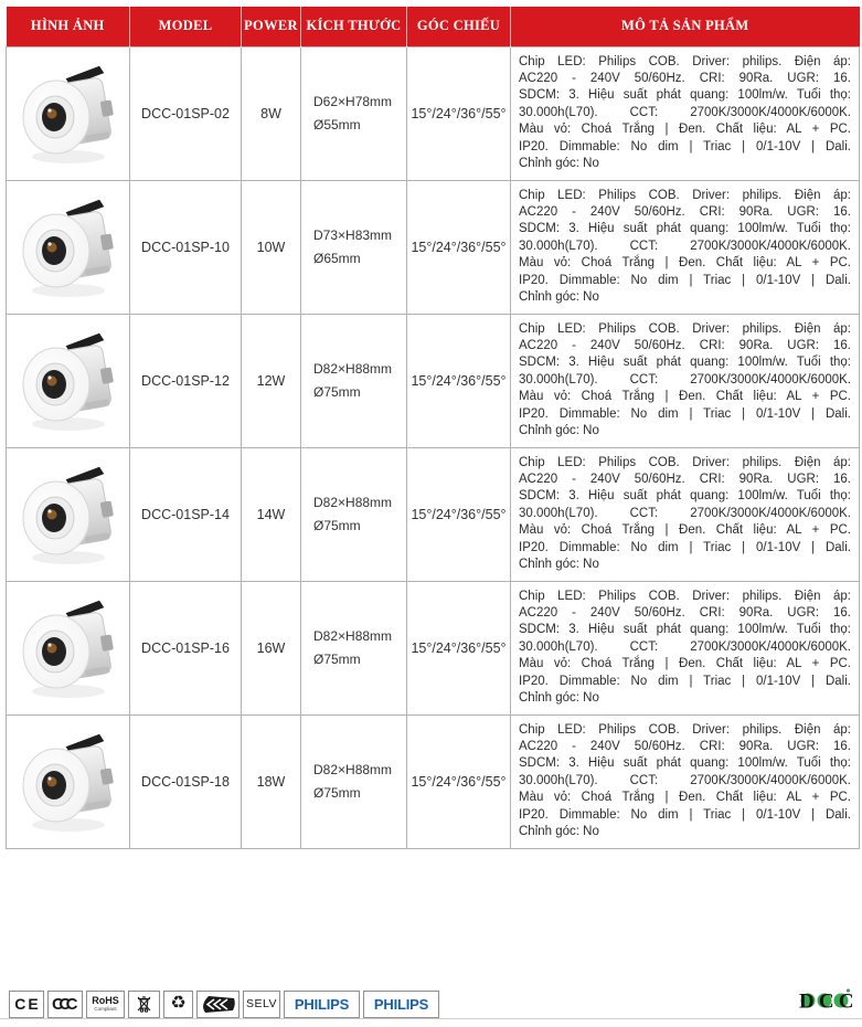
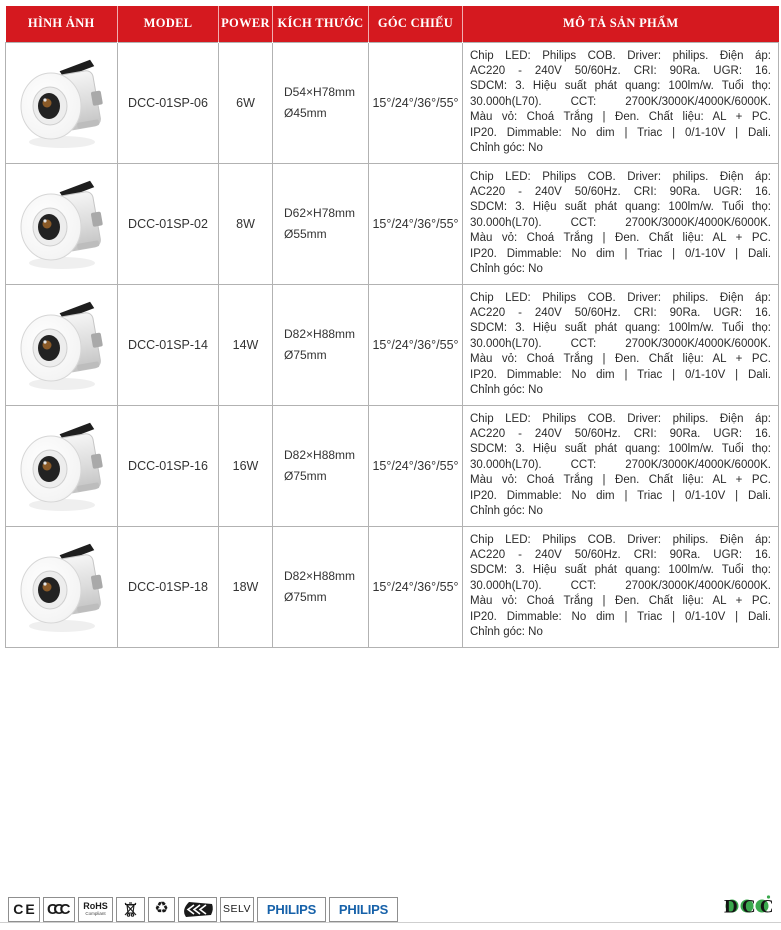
  HÌNH ẢNH	MODEL	POWER	KÍCH THƯỚC	GÓC CHIẾU	MÔ TẢ SẢN PHẨM
+ 	DCC-01SP-06	6W	D54×H78mm Ø45mm	15°/24°/36°/55°	Chip LED: Philips COB. Driver: philips. Điện áp:AC220 - 240V 50/60Hz. CRI: 90Ra. UGR: 16.SDCM: 3. Hiệu suất phát quang: 100lm/w. Tuổi thọ:30.000h(L70). CCT: 2700K/3000K/4000K/6000K.Màu vỏ: Choá Trắng | Đen. Chất liệu: AL + PC.IP20. Dimmable: No dim | Triac | 0/1-10V | Dali.Chỉnh góc: No
  	DCC-01SP-02	8W	D62×H78mm Ø55mm	15°/24°/36°/55°	Chip LED: Philips COB. Driver: philips. Điện áp:AC220 - 240V 50/60Hz. CRI: 90Ra. UGR: 16.SDCM: 3. Hiệu suất phát quang: 100lm/w. Tuổi thọ:30.000h(L70). CCT: 2700K/3000K/4000K/6000K.Màu vỏ: Choá Trắng | Đen. Chất liệu: AL + PC.IP20. Dimmable: No dim | Triac | 0/1-10V | Dali.Chỉnh góc: No
- 	DCC-01SP-10	10W	D73×H83mm Ø65mm	15°/24°/36°/55°	Chip LED: Philips COB. Driver: philips. Điện áp:AC220 - 240V 50/60Hz. CRI: 90Ra. UGR: 16.SDCM: 3. Hiệu suất phát quang: 100lm/w. Tuổi thọ:30.000h(L70). CCT: 2700K/3000K/4000K/6000K.Màu vỏ: Choá Trắng | Đen. Chất liệu: AL + PC.IP20. Dimmable: No dim | Triac | 0/1-10V | Dali.Chỉnh góc: No
- 	DCC-01SP-12	12W	D82×H88mm Ø75mm	15°/24°/36°/55°	Chip LED: Philips COB. Driver: philips. Điện áp:AC220 - 240V 50/60Hz. CRI: 90Ra. UGR: 16.SDCM: 3. Hiệu suất phát quang: 100lm/w. Tuổi thọ:30.000h(L70). CCT: 2700K/3000K/4000K/6000K.Màu vỏ: Choá Trắng | Đen. Chất liệu: AL + PC.IP20. Dimmable: No dim | Triac | 0/1-10V | Dali.Chỉnh góc: No
  	DCC-01SP-14	14W	D82×H88mm Ø75mm	15°/24°/36°/55°	Chip LED: Philips COB. Driver: philips. Điện áp:AC220 - 240V 50/60Hz. CRI: 90Ra. UGR: 16.SDCM: 3. Hiệu suất phát quang: 100lm/w. Tuổi thọ:30.000h(L70). CCT: 2700K/3000K/4000K/6000K.Màu vỏ: Choá Trắng | Đen. Chất liệu: AL + PC.IP20. Dimmable: No dim | Triac | 0/1-10V | Dali.Chỉnh góc: No
  	DCC-01SP-16	16W	D82×H88mm Ø75mm	15°/24°/36°/55°	Chip LED: Philips COB. Driver: philips. Điện áp:AC220 - 240V 50/60Hz. CRI: 90Ra. UGR: 16.SDCM: 3. Hiệu suất phát quang: 100lm/w. Tuổi thọ:30.000h(L70). CCT: 2700K/3000K/4000K/6000K.Màu vỏ: Choá Trắng | Đen. Chất liệu: AL + PC.IP20. Dimmable: No dim | Triac | 0/1-10V | Dali.Chỉnh góc: No
  	DCC-01SP-18	18W	D82×H88mm Ø75mm	15°/24°/36°/55°	Chip LED: Philips COB. Driver: philips. Điện áp:AC220 - 240V 50/60Hz. CRI: 90Ra. UGR: 16.SDCM: 3. Hiệu suất phát quang: 100lm/w. Tuổi thọ:30.000h(L70). CCT: 2700K/3000K/4000K/6000K.Màu vỏ: Choá Trắng | Đen. Chất liệu: AL + PC.IP20. Dimmable: No dim | Triac | 0/1-10V | Dali.Chỉnh góc: No
  CE
  CCC
  RoHS
  ♻
  SELV
  PHILIPS
  PHILIPS
  DCC
